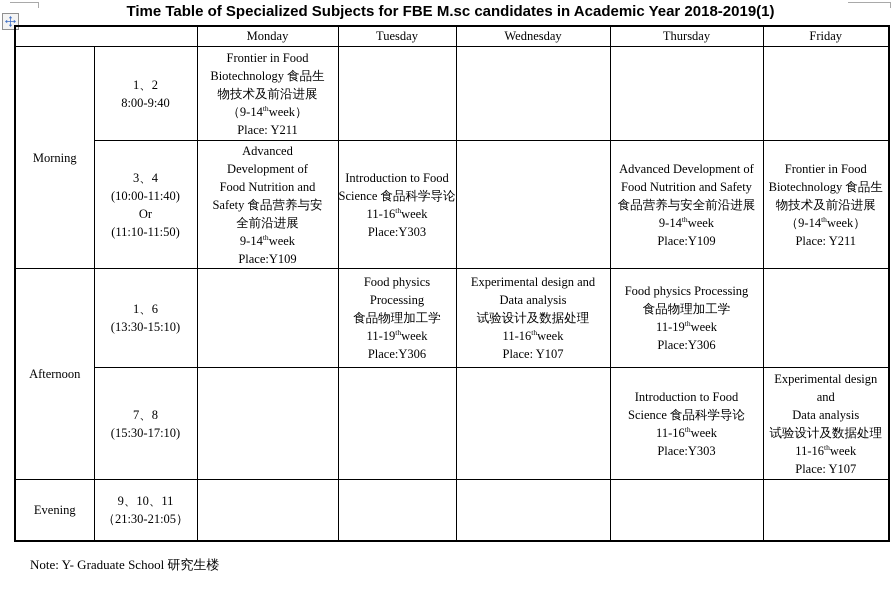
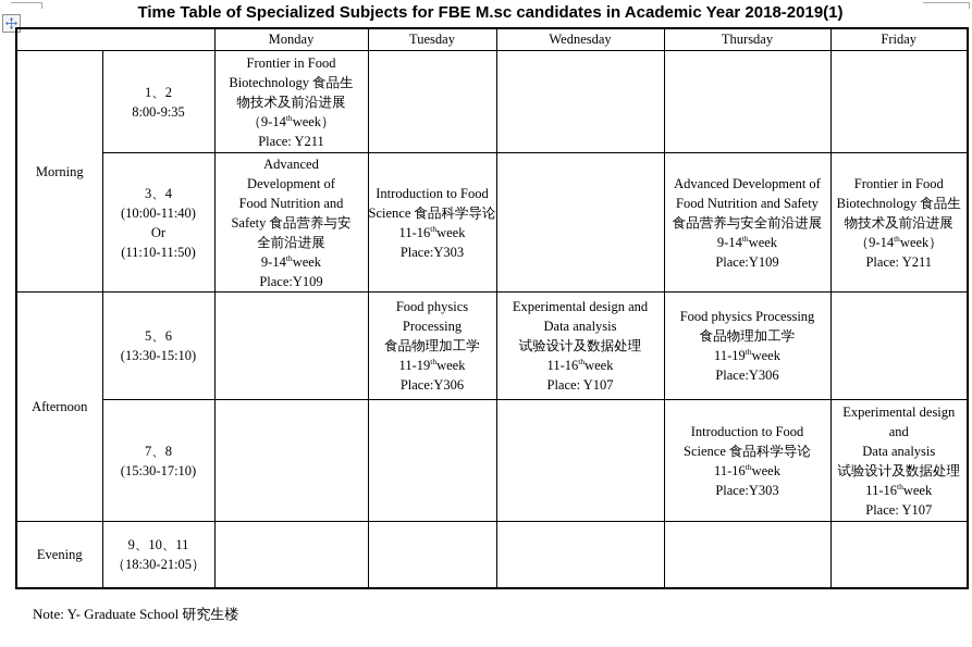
  Time Table of Specialized Subjects for FBE M.sc candidates in Academic Year 2018-2019(1)
  	Monday	Tuesday	Wednesday	Thursday	Friday
- Morning	1、28:00-9:40	Frontier in FoodBiotechnology 食品生物技术及前沿进展（9-14thweek）Place: Y211
+ Morning	1、28:00-9:35	Frontier in FoodBiotechnology 食品生物技术及前沿进展（9-14thweek）Place: Y211
  3、4(10:00-11:40)Or(11:10-11:50)	AdvancedDevelopment ofFood Nutrition andSafety 食品营养与安全前沿进展9-14thweekPlace:Y109	Introduction to FoodScience 食品科学导论11-16thweekPlace:Y303		Advanced Development ofFood Nutrition and Safety食品营养与安全前沿进展9-14thweekPlace:Y109	Frontier in FoodBiotechnology 食品生物技术及前沿进展（9-14thweek）Place: Y211
- Afternoon	1、6(13:30-15:10)		Food physicsProcessing食品物理加工学11-19thweekPlace:Y306	Experimental design andData analysis试验设计及数据处理11-16thweekPlace: Y107	Food physics Processing食品物理加工学11-19thweekPlace:Y306
+ Afternoon	5、6(13:30-15:10)		Food physicsProcessing食品物理加工学11-19thweekPlace:Y306	Experimental design andData analysis试验设计及数据处理11-16thweekPlace: Y107	Food physics Processing食品物理加工学11-19thweekPlace:Y306
  7、8(15:30-17:10)				Introduction to FoodScience 食品科学导论11-16thweekPlace:Y303	Experimental designandData analysis试验设计及数据处理11-16thweekPlace: Y107
- Evening	9、10、11（21:30-21:05）
+ Evening	9、10、11（18:30-21:05）
  Note: Y- Graduate School 研究生楼
